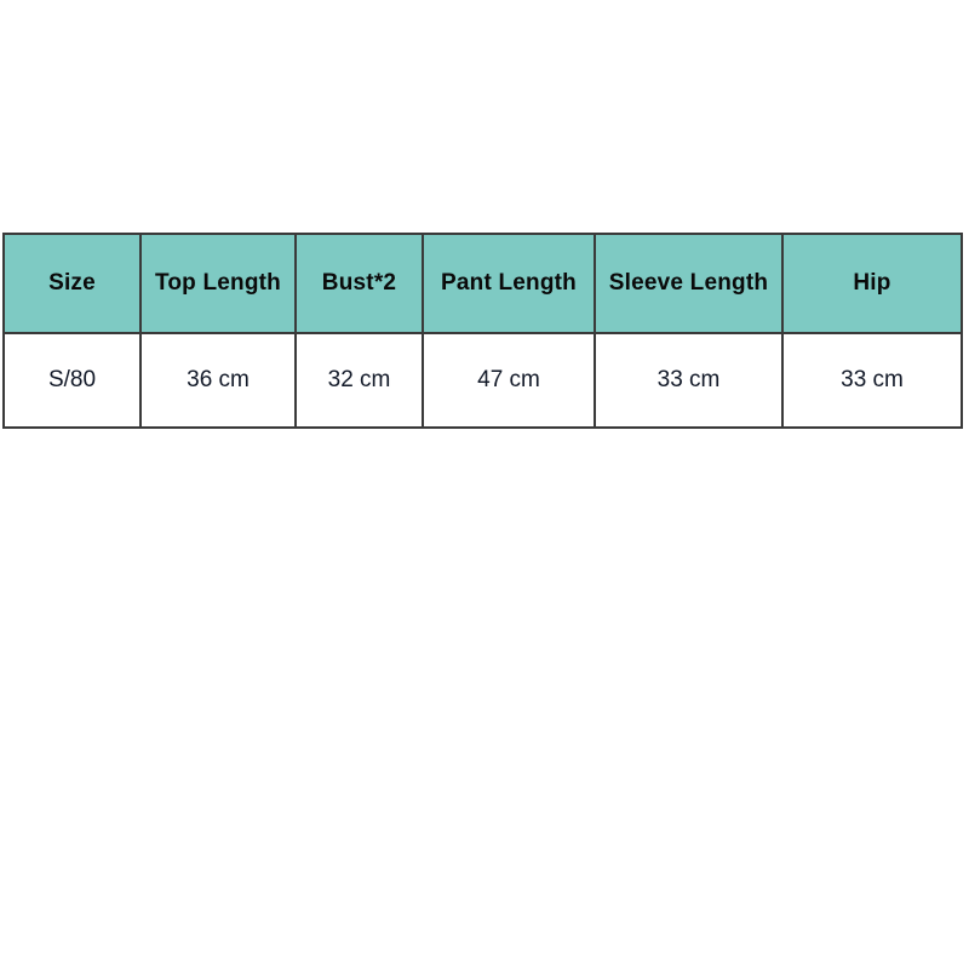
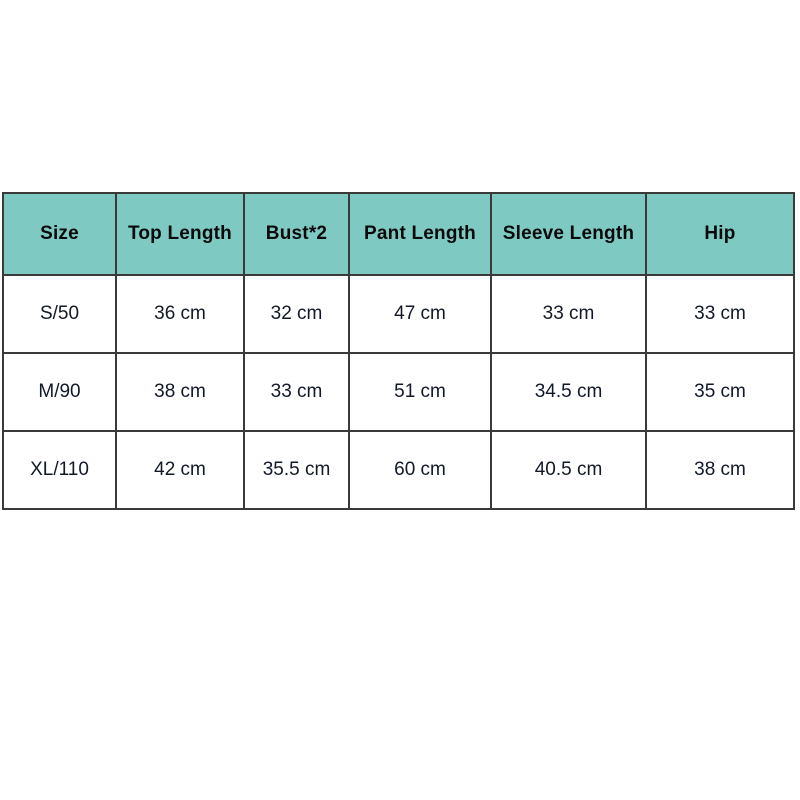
  Size	Top Length	Bust*2	Pant Length	Sleeve Length	Hip
- S/80	36 cm	32 cm	47 cm	33 cm	33 cm
+ S/50	36 cm	32 cm	47 cm	33 cm	33 cm
+ M/90	38 cm	33 cm	51 cm	34.5 cm	35 cm
+ XL/110	42 cm	35.5 cm	60 cm	40.5 cm	38 cm
